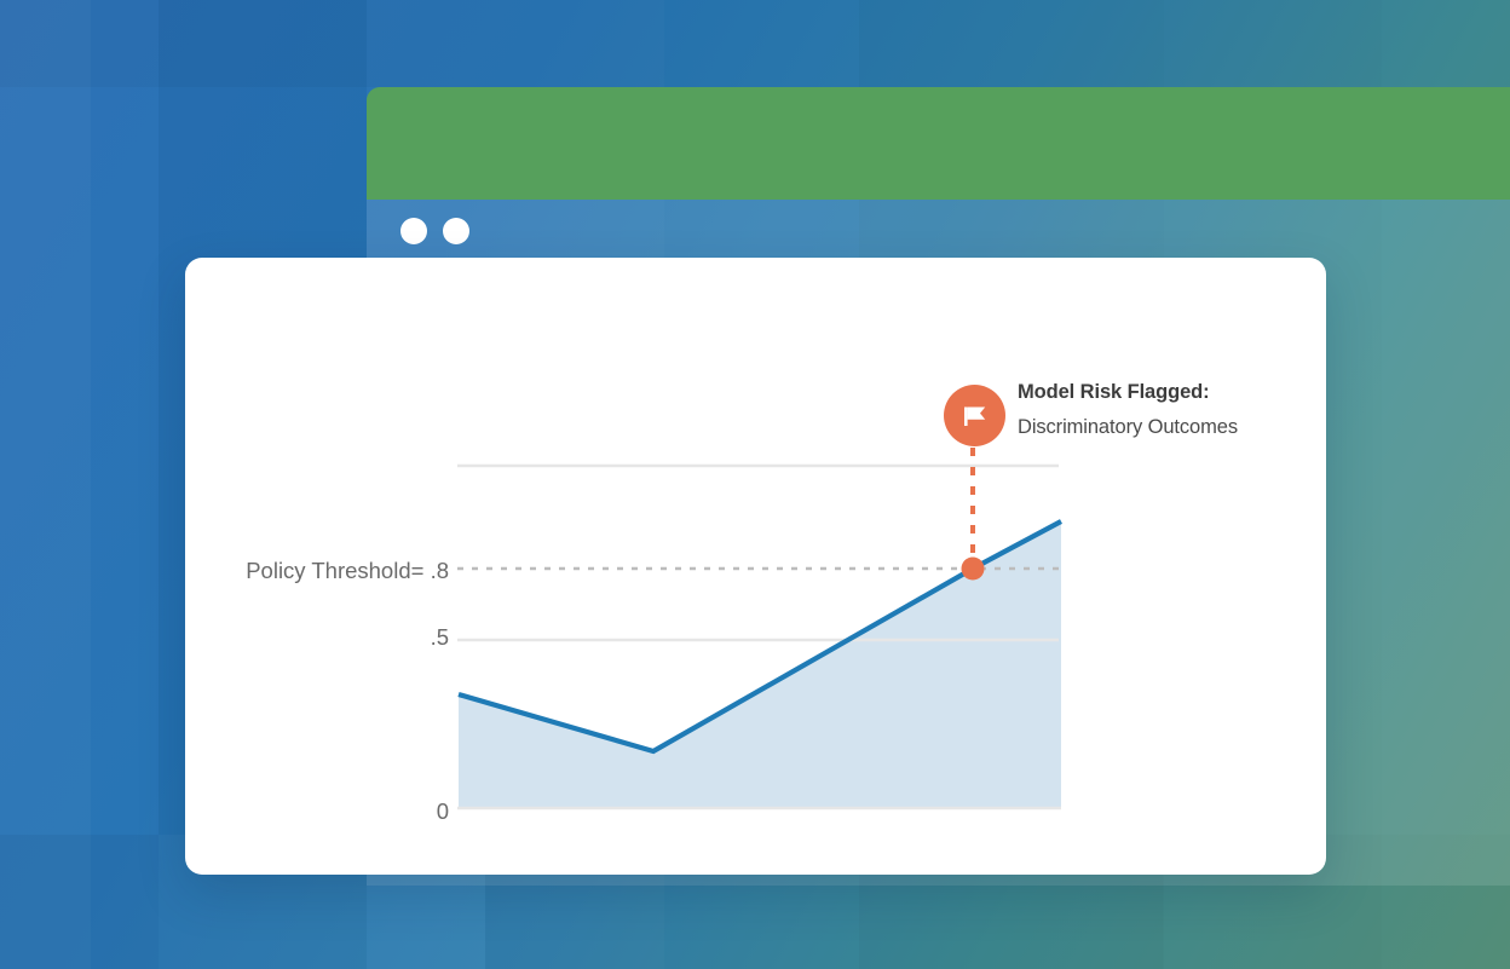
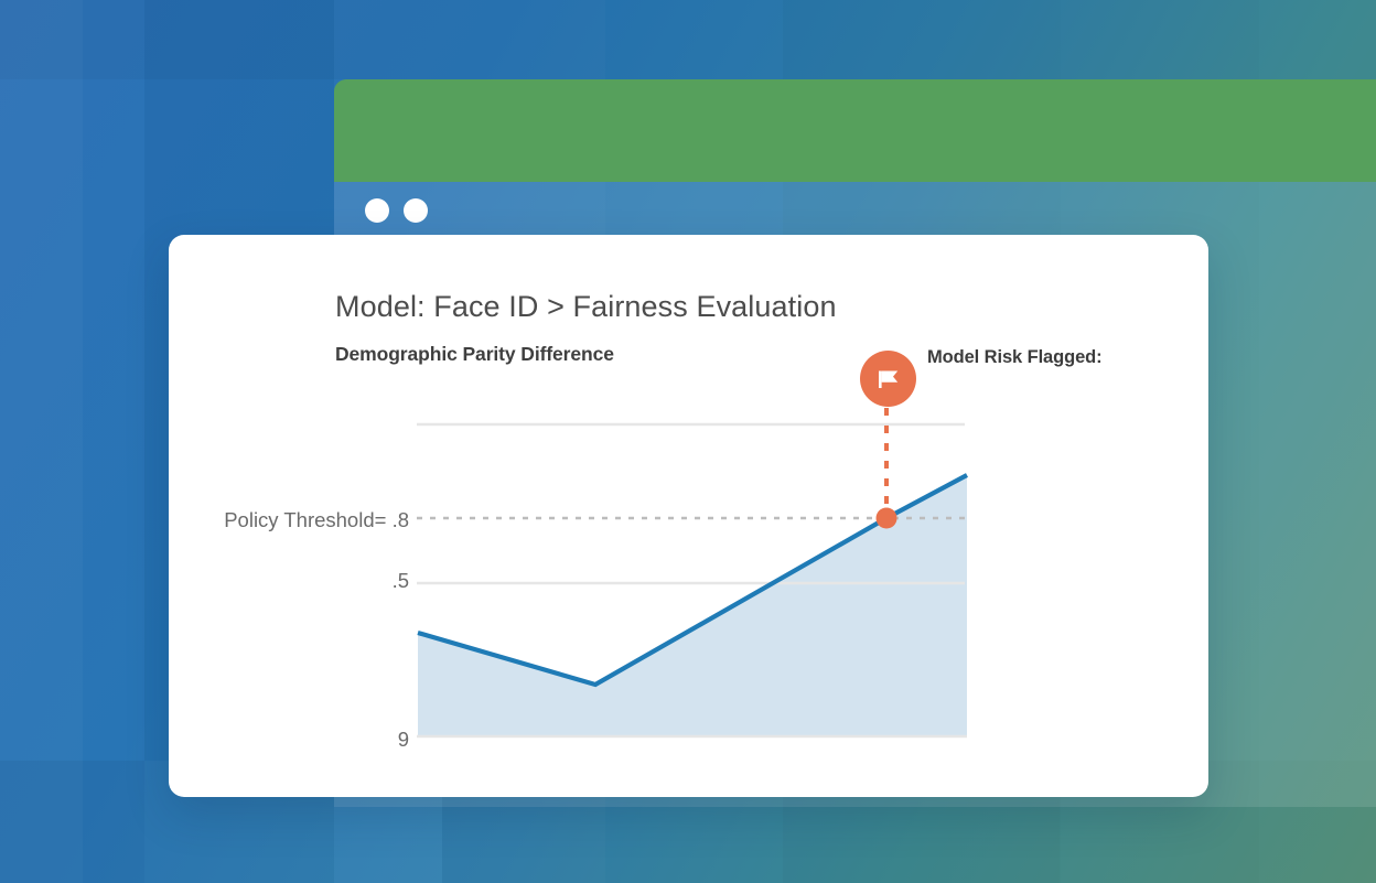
+ Model: Face ID > Fairness Evaluation
+ Demographic Parity Difference
  Policy Threshold= .8
  .5
- 0
+ 9
  Model Risk Flagged:
- Discriminatory Outcomes
